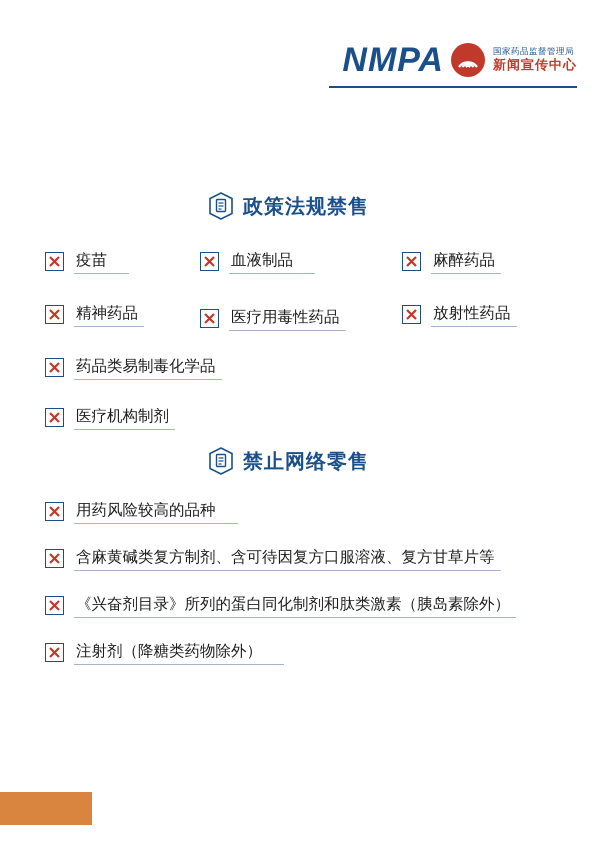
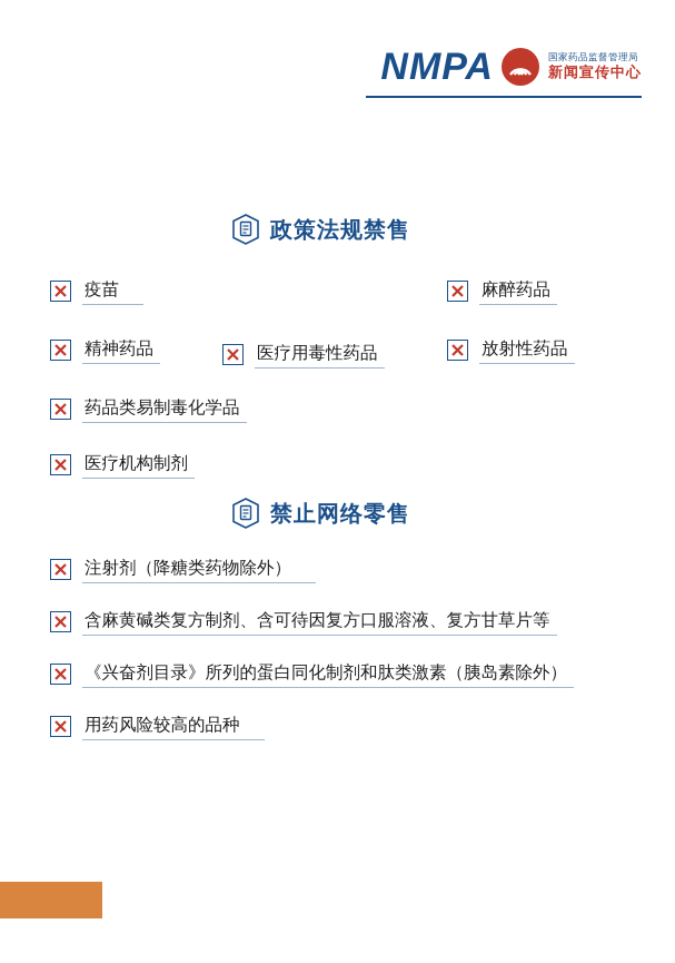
  NMPA
  国家药品监督管理局
  新闻宣传中心
  政策法规禁售
  疫苗
- 血液制品
  麻醉药品
  精神药品
  医疗用毒性药品
  放射性药品
  药品类易制毒化学品
  医疗机构制剂
  禁止网络零售
- 用药风险较高的品种
+ 注射剂（降糖类药物除外）
  含麻黄碱类复方制剂、含可待因复方口服溶液、复方甘草片等
  《兴奋剂目录》所列的蛋白同化制剂和肽类激素（胰岛素除外）
- 注射剂（降糖类药物除外）
+ 用药风险较高的品种
